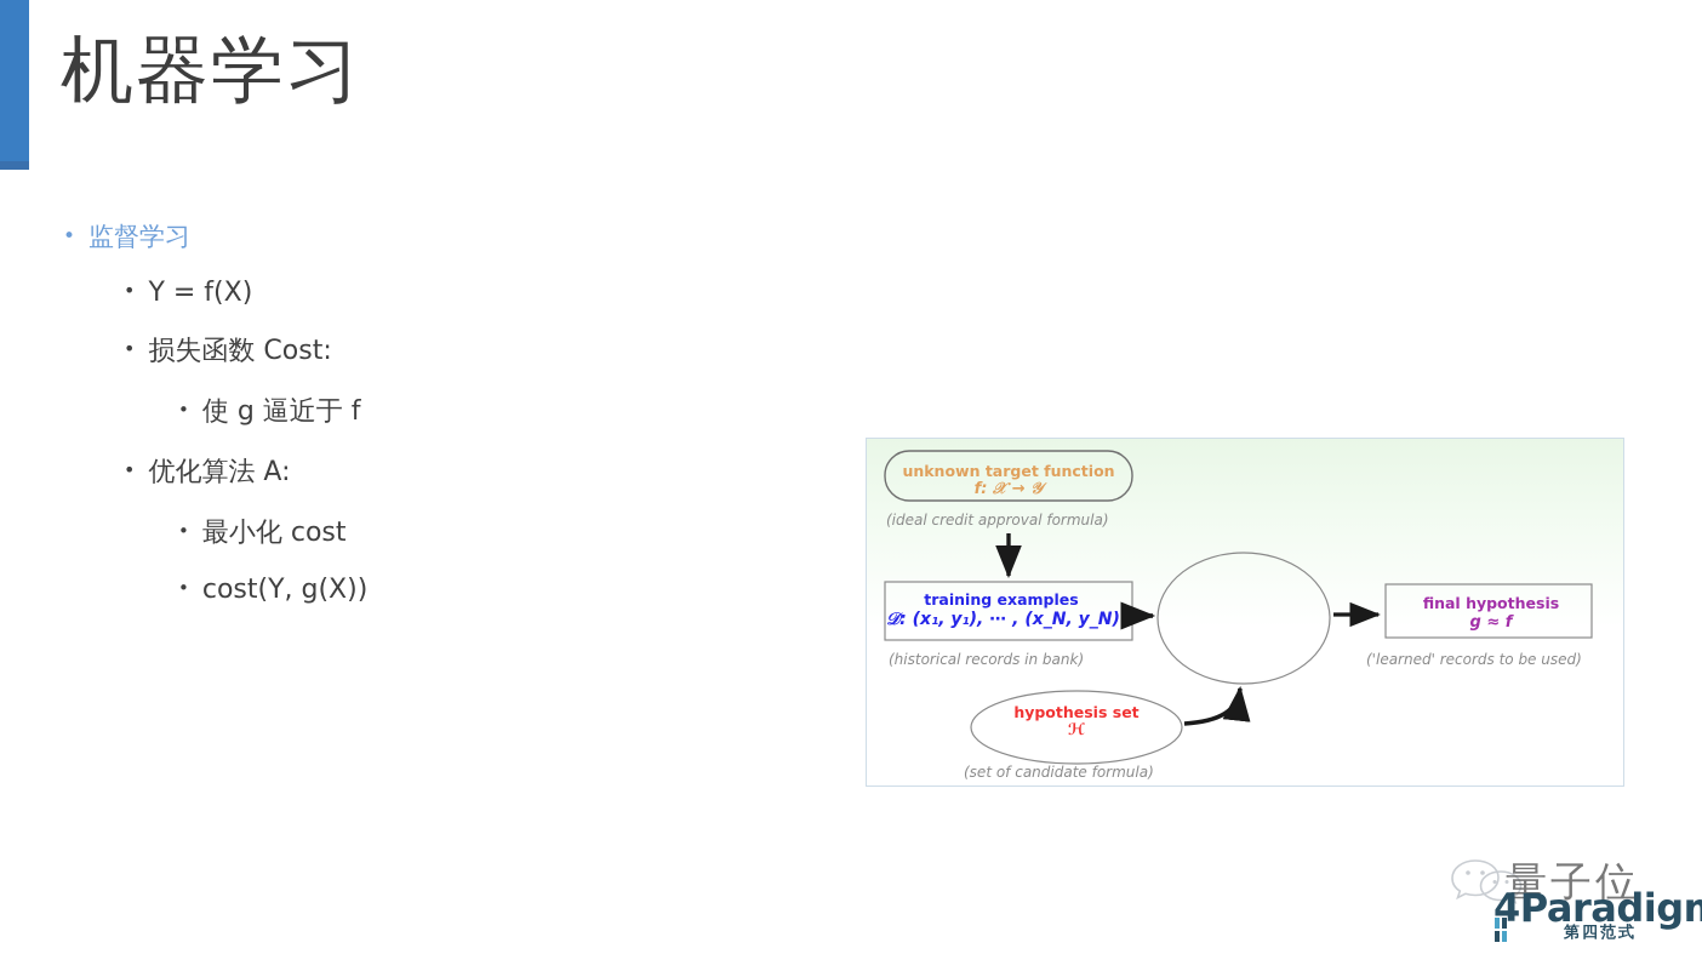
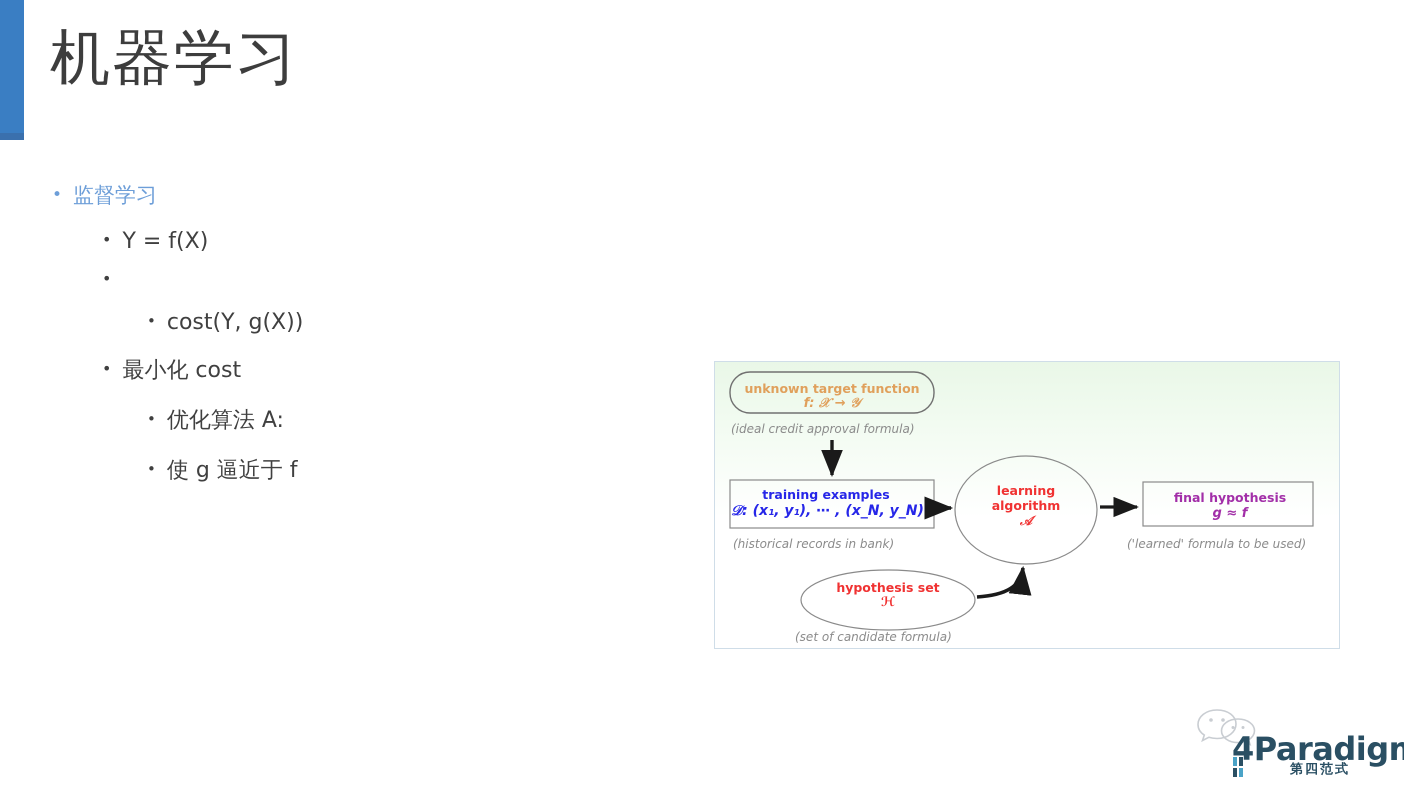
  机器学习
  •
  监督学习
  •
  Y = f(X)
  •
- 损失函数 Cost:
  •
- 使 g 逼近于 f
+ cost(Y, g(X))
  •
- 优化算法 A:
+ 最小化 cost
  •
- 最小化 cost
+ 优化算法 A:
  •
- cost(Y, g(X))
+ 使 g 逼近于 f
  unknown target function
  f: 𝒳 → 𝒴
  (ideal credit approval formula)
  training examples
  𝒟: (x₁, y₁), ⋯ , (x_N, y_N)
  (historical records in bank)
+ learning
+ algorithm
+ 𝒜
  final hypothesis
  g ≈ f
- ('learned' records to be used)
+ ('learned' formula to be used)
  hypothesis set
  ℋ
  (set of candidate formula)
- 量子位
  4Paradig
  第四范式
